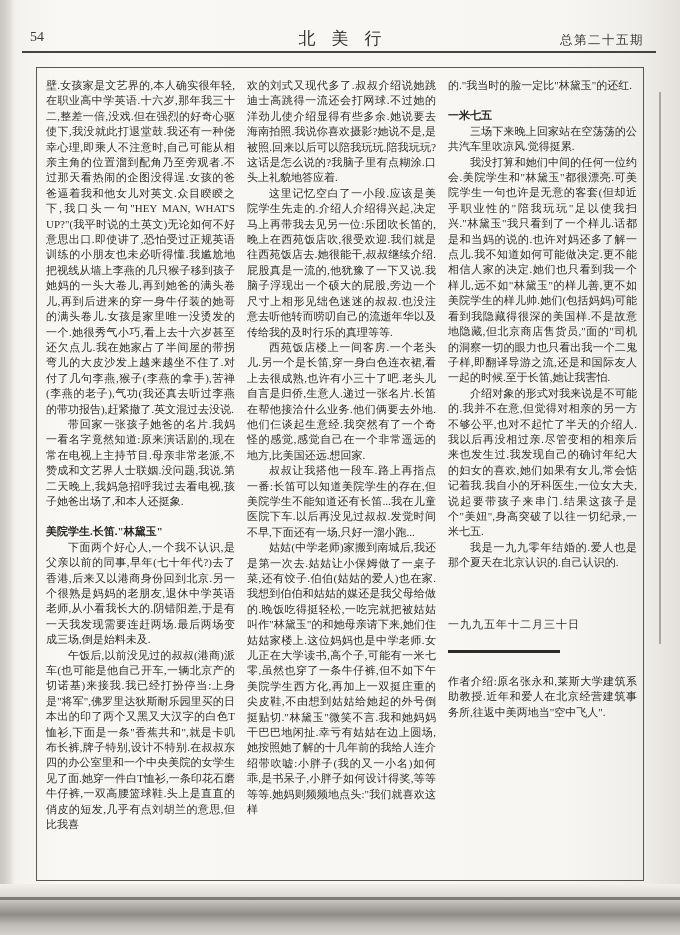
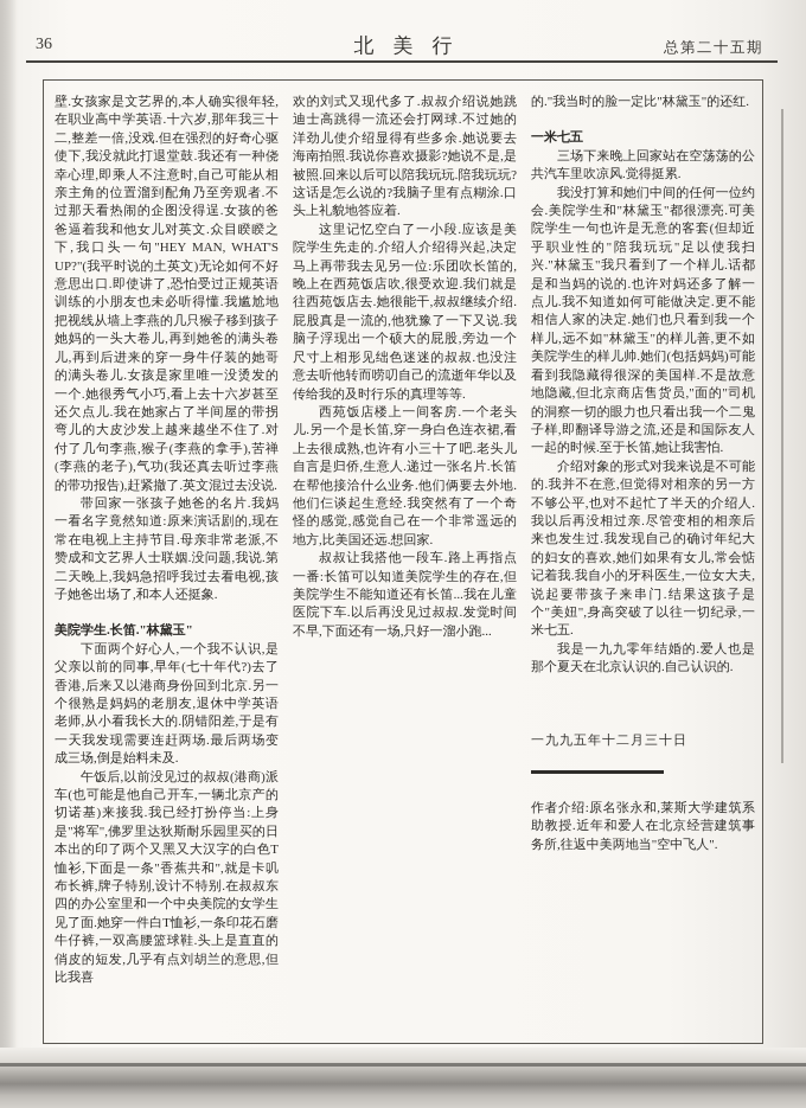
- 54
+ 36
  北美行
  总第二十五期
  壁.女孩家是文艺界的,本人确实很年轻,在职业高中学英语.十六岁,那年我三十二,整差一倍,没戏.但在强烈的好奇心驱使下,我没就此打退堂鼓.我还有一种侥幸心理,即乘人不注意时,自己可能从相亲主角的位置溜到配角乃至旁观者.不过那天看热闹的企图没得逞.女孩的爸爸逼着我和他女儿对英文.众目睽睽之下,我口头一句"HEY MAN, WHAT'S UP?"(我平时说的土英文)无论如何不好意思出口.即使讲了,恐怕受过正规英语训练的小朋友也未必听得懂.我尴尬地把视线从墙上李燕的几只猴子移到孩子她妈的一头大卷儿,再到她爸的满头卷儿,再到后进来的穿一身牛仔装的她哥的满头卷儿.女孩是家里唯一没烫发的一个.她很秀气小巧,看上去十六岁甚至还欠点儿.我在她家占了半间屋的带拐弯儿的大皮沙发上越来越坐不住了.对付了几句李燕,猴子(李燕的拿手),苦禅(李燕的老子),气功(我还真去听过李燕的带功报告),赶紧撤了.英文混过去没说.
  带回家一张孩子她爸的名片.我妈一看名字竟然知道:原来演话剧的,现在常在电视上主持节目.母亲非常老派,不赞成和文艺界人士联姻.没问题,我说.第二天晚上,我妈急招呼我过去看电视,孩子她爸出场了,和本人还挺象.
  美院学生.长笛."林黛玉"
  下面两个好心人,一个我不认识,是父亲以前的同事,早年(七十年代?)去了香港,后来又以港商身份回到北京.另一个很熟是妈妈的老朋友,退休中学英语老师,从小看我长大的.阴错阳差,于是有一天我发现需要连赶两场.最后两场变成三场,倒是始料未及.
  午饭后,以前没见过的叔叔(港商)派车(也可能是他自己开车,一辆北京产的切诺基)来接我.我已经打扮停当:上身是"将军",佛罗里达狄斯耐乐园里买的日本出的印了两个又黑又大汉字的白色T恤衫,下面是一条"香蕉共和",就是卡叽布长裤,牌子特别,设计不特别.在叔叔东四的办公室里和一个中央美院的女学生见了面.她穿一件白T恤衫,一条印花石磨牛仔裤,一双高腰篮球鞋.头上是直直的俏皮的短发,几乎有点刘胡兰的意思,但比我喜
  欢的刘式又现代多了.叔叔介绍说她跳迪士高跳得一流还会打网球.不过她的洋劲儿使介绍显得有些多余.她说要去海南拍照.我说你喜欢摄影?她说不是,是被照.回来以后可以陪我玩玩.陪我玩玩?这话是怎么说的?我脑子里有点糊涂.口头上礼貌地答应着.
  这里记忆空白了一小段.应该是美院学生先走的.介绍人介绍得兴起,决定马上再带我去见另一位:乐团吹长笛的,晚上在西苑饭店吹,很受欢迎.我们就是往西苑饭店去.她很能干,叔叔继续介绍.屁股真是一流的,他犹豫了一下又说.我脑子浮现出一个硕大的屁股,旁边一个尺寸上相形见绌色迷迷的叔叔.也没注意去听他转而唠叨自己的流逝年华以及传给我的及时行乐的真理等等.
  西苑饭店楼上一间客房.一个老头儿.另一个是长笛,穿一身白色连衣裙,看上去很成熟,也许有小三十了吧.老头儿自言是归侨,生意人.递过一张名片.长笛在帮他接洽什么业务.他们俩要去外地.他们仨谈起生意经.我突然有了一个奇怪的感觉,感觉自己在一个非常遥远的地方,比美国还远.想回家.
  叔叔让我搭他一段车.路上再指点一番:长笛可以知道美院学生的存在,但美院学生不能知道还有长笛...我在儿童医院下车.以后再没见过叔叔.发觉时间不早,下面还有一场,只好一溜小跑...
- 姑姑(中学老师)家搬到南城后,我还是第一次去.姑姑让小保姆做了一桌子菜,还有饺子.伯伯(姑姑的爱人)也在家.我想到伯伯和姑姑的媒还是我父母给做的.晚饭吃得挺轻松,一吃完就把被姑姑叫作"林黛玉"的和她母亲请下来,她们住姑姑家楼上.这位妈妈也是中学老师.女儿正在大学读书,高个子,可能有一米七零,虽然也穿了一条牛仔裤,但不如下午美院学生西方化,再加上一双挺庄重的尖皮鞋,不由想到姑姑给她起的外号倒挺贴切."林黛玉"微笑不言.我和她妈妈干巴巴地闲扯.幸亏有姑姑在边上圆场,她按照她了解的十几年前的我给人连介绍带吹嘘:小胖子(我的又一小名)如何乖,是书呆子,小胖子如何设计得奖,等等等等.她妈则频频地点头:"我们就喜欢这样
  的."我当时的脸一定比"林黛玉"的还红.
  一米七五
  三场下来晚上回家站在空荡荡的公共汽车里吹凉风.觉得挺累.
  我没打算和她们中间的任何一位约会.美院学生和"林黛玉"都很漂亮.可美院学生一句也许是无意的客套(但却近乎职业性的"陪我玩玩"足以使我扫兴."林黛玉"我只看到了一个样儿.话都是和当妈的说的.也许对妈还多了解一点儿.我不知道如何可能做决定.更不能相信人家的决定.她们也只看到我一个样儿,远不如"林黛玉"的样儿善,更不如美院学生的样儿帅.她们(包括妈妈)可能看到我隐藏得很深的美国样.不是故意地隐藏,但北京商店售货员,"面的"司机的洞察一切的眼力也只看出我一个二鬼子样,即翻译导游之流,还是和国际友人一起的时候.至于长笛,她让我害怕.
  介绍对象的形式对我来说是不可能的.我并不在意,但觉得对相亲的另一方不够公平,也对不起忙了半天的介绍人.我以后再没相过亲.尽管变相的相亲后来也发生过.我发现自己的确讨年纪大的妇女的喜欢,她们如果有女儿,常会惦记着我.我自小的牙科医生,一位女大夫,说起要带孩子来串门.结果这孩子是个"美妞",身高突破了以往一切纪录,一米七五.
  我是一九九零年结婚的.爱人也是那个夏天在北京认识的.自己认识的.
  一九九五年十二月三十日
  作者介绍:原名张永和,莱斯大学建筑系助教授.近年和爱人在北京经营建筑事务所,往返中美两地当"空中飞人".
